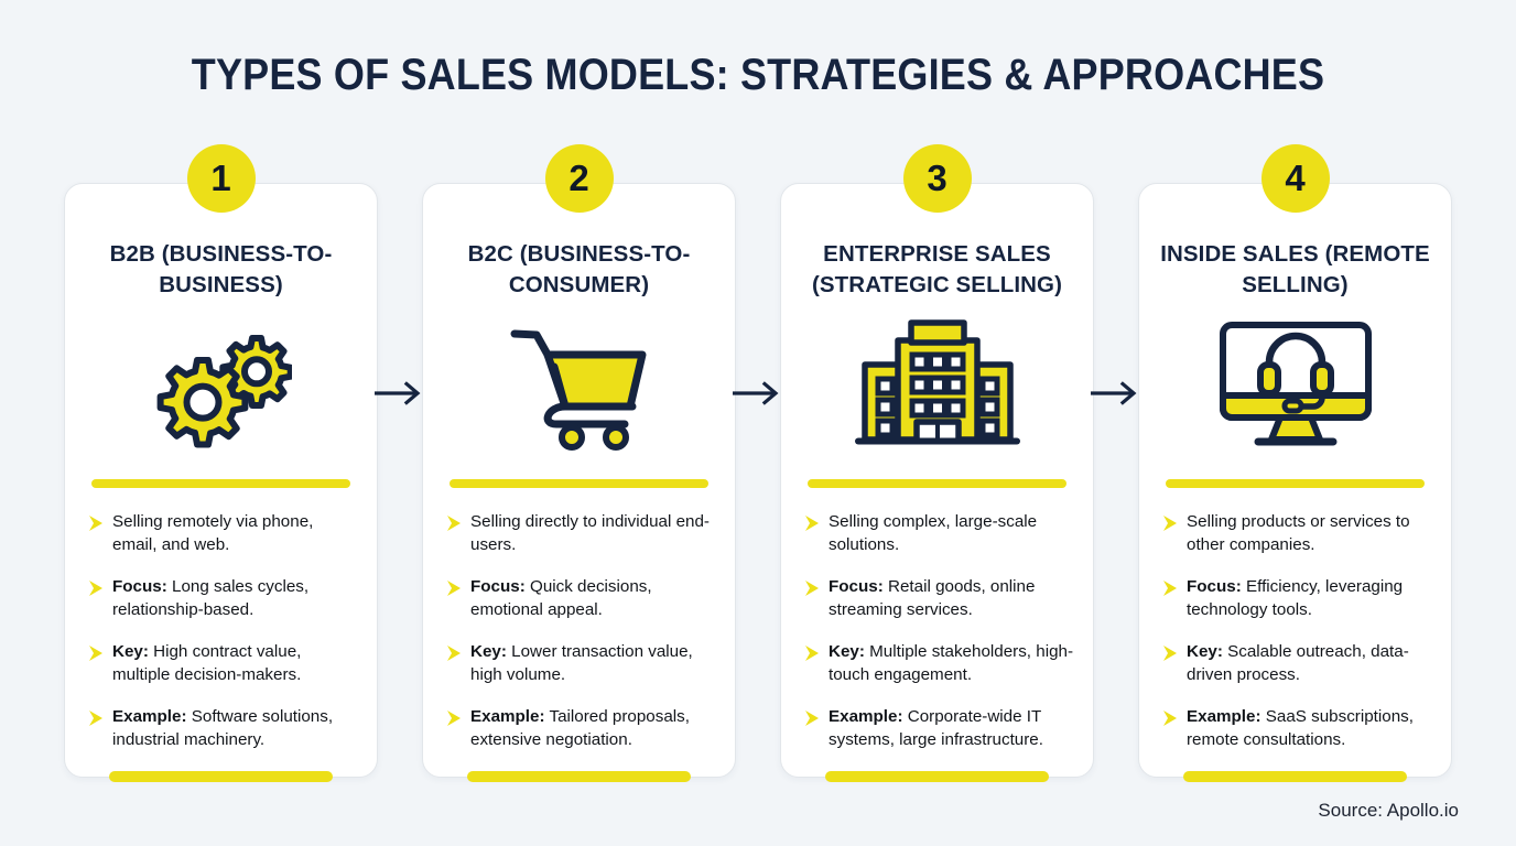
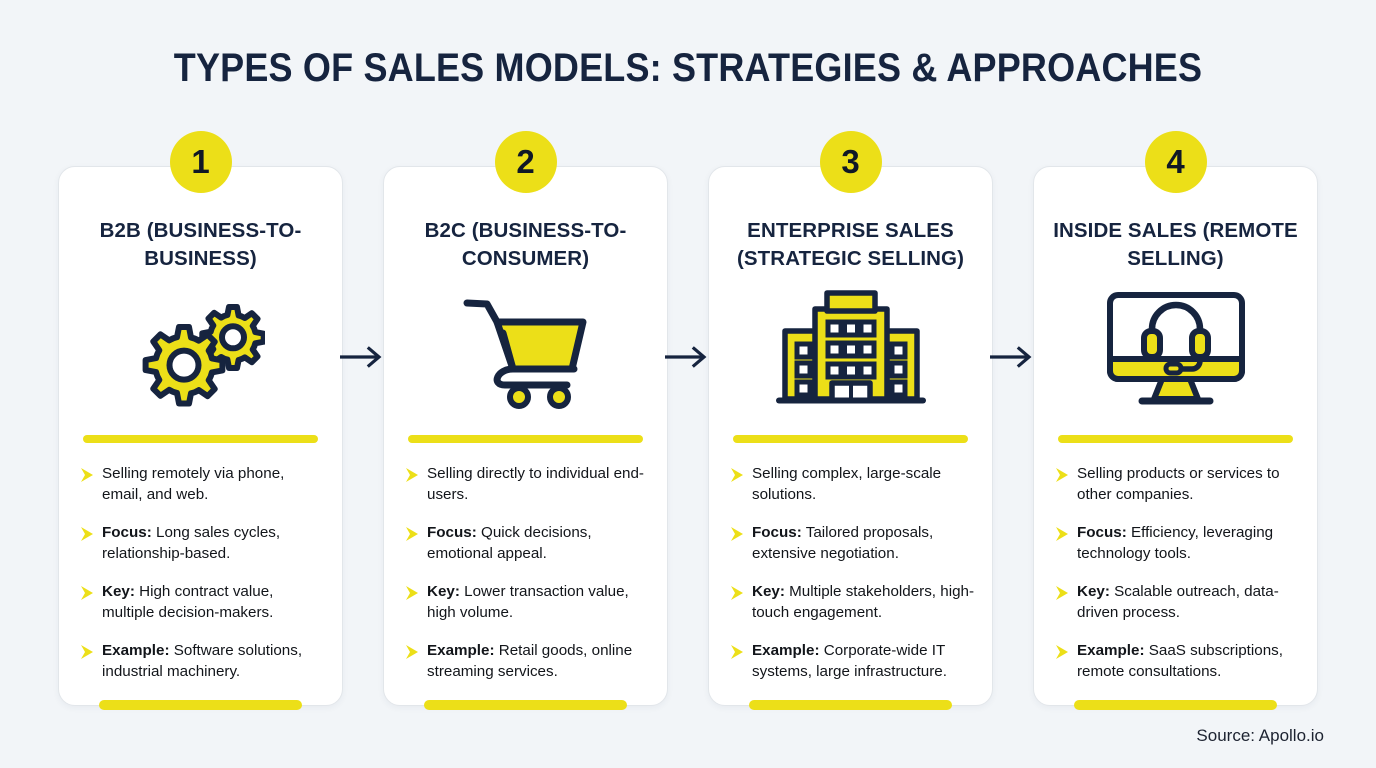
  TYPES OF SALES MODELS: STRATEGIES & APPROACHES
  1
  B2B (BUSINESS-TO-BUSINESS)
  Selling remotely via phone, email, and web.
  Focus: Long sales cycles, relationship-based.
  Key: High contract value, multiple decision-makers.
  Example: Software solutions, industrial machinery.
  2
  B2C (BUSINESS-TO-CONSUMER)
  Selling directly to individual end-users.
  Focus: Quick decisions, emotional appeal.
  Key: Lower transaction value, high volume.
- Example: Tailored proposals, extensive negotiation.
+ Example: Retail goods, online streaming services.
  3
  ENTERPRISE SALES (STRATEGIC SELLING)
  Selling complex, large-scale solutions.
- Focus: Retail goods, online streaming services.
+ Focus: Tailored proposals, extensive negotiation.
  Key: Multiple stakeholders, high-touch engagement.
  Example: Corporate-wide IT systems, large infrastructure.
  4
  INSIDE SALES (REMOTE SELLING)
  Selling products or services to other companies.
  Focus: Efficiency, leveraging technology tools.
  Key: Scalable outreach, data-driven process.
  Example: SaaS subscriptions, remote consultations.
  Source: Apollo.io
